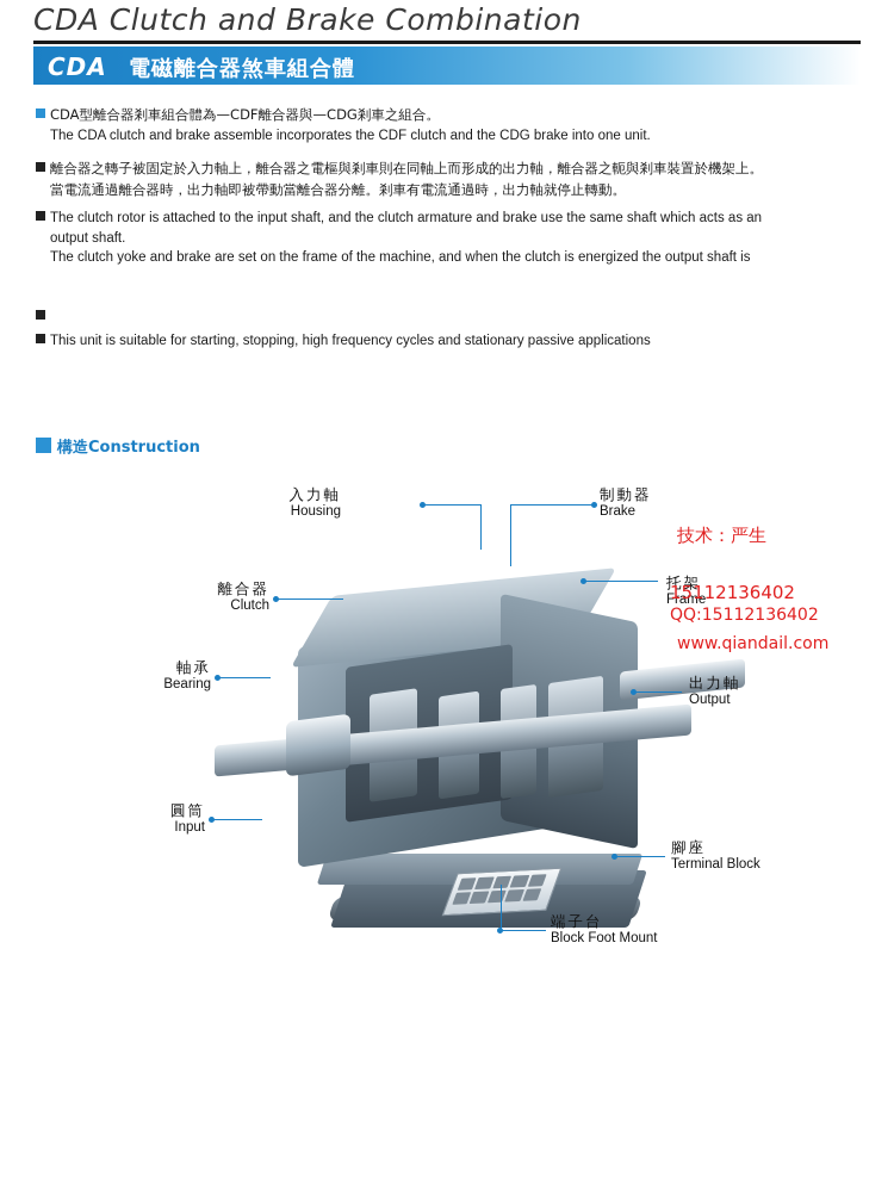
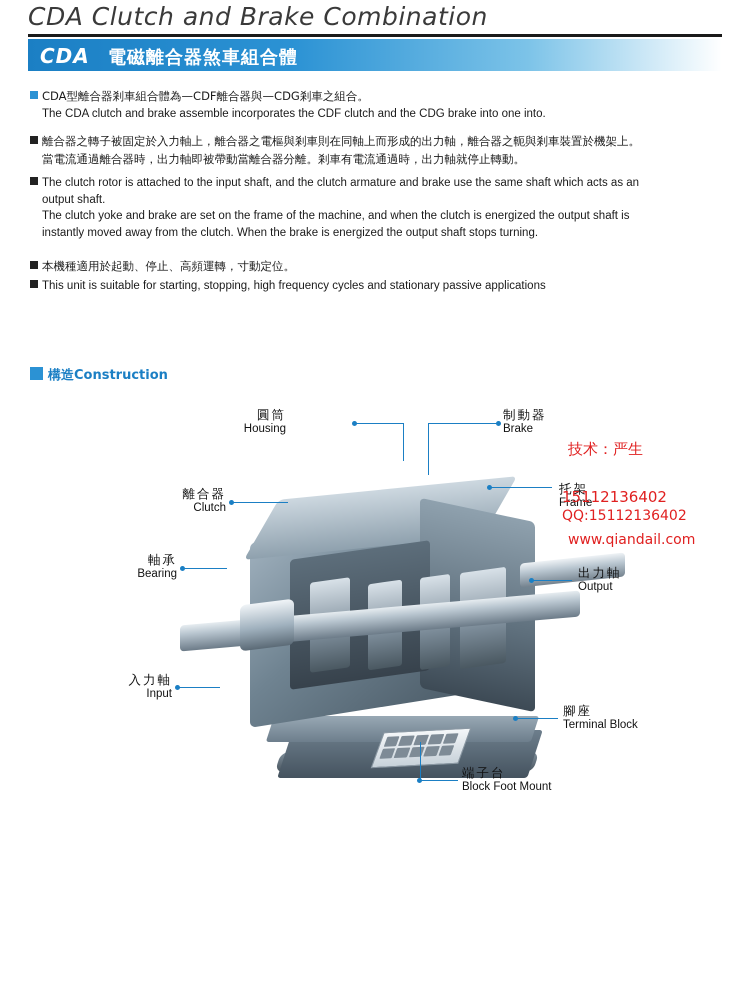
  CDA Clutch and Brake Combination
  CDA
  電磁離合器煞車組合體
  CDA型離合器剎車組合體為—CDF離合器與—CDG剎車之組合。
- The CDA clutch and brake assemble incorporates the CDF clutch and the CDG brake into one unit.
+ The CDA clutch and brake assemble incorporates the CDF clutch and the CDG brake into one into.
  離合器之轉子被固定於入力軸上，離合器之電樞與剎車則在同軸上而形成的出力軸，離合器之軛與剎車裝置於機架上。
  當電流通過離合器時，出力軸即被帶動當離合器分離。剎車有電流通過時，出力軸就停止轉動。
  The clutch rotor is attached to the input shaft, and the clutch armature and brake use the same shaft which acts as an
  output shaft.
  The clutch yoke and brake are set on the frame of the machine, and when the clutch is energized the output shaft is
+ instantly moved away from the clutch. When the brake is energized the output shaft stops turning.
+ 本機種適用於起動、停止、高頻運轉，寸動定位。
  This unit is suitable for starting, stopping, high frequency cycles and stationary passive applications
  構造Construction
- 入力軸
+ 圓筒
  Housing
  制動器
  Brake
  離合器
  Clutch
  托架
  Frame
  軸承
  Bearing
  出力軸
  Output
- 圓筒
+ 入力軸
  Input
  腳座
  Terminal Block
  端子台
  Block Foot Mount
  技术：严生
  15112136402
  QQ:15112136402
  www.qiandail.com
